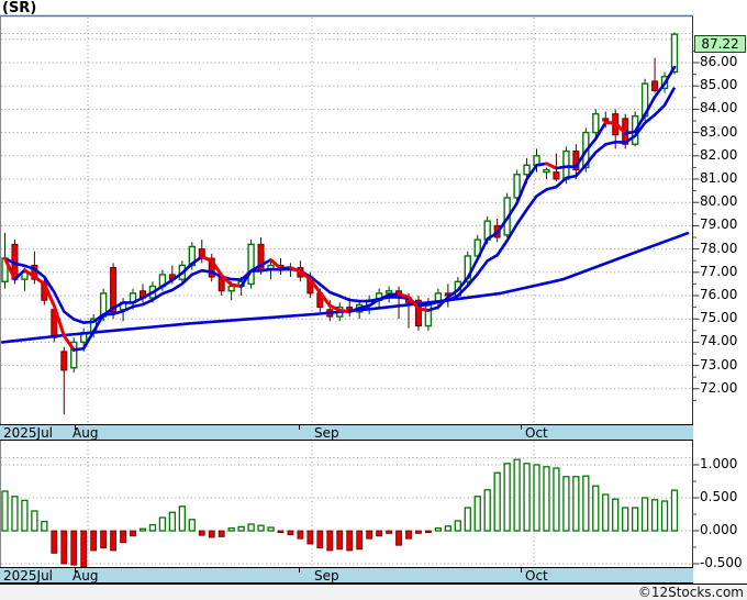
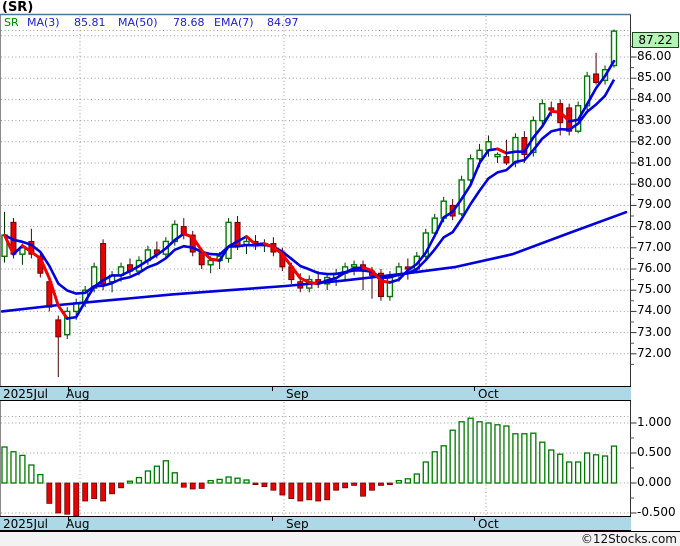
  (SR)
+ SR
+ MA(3)
+ 85.81
+ MA(50)
+ 78.68
+ EMA(7)
+ 84.97
  2025Jul
  Aug
  Sep
  Oct
  2025Jul
  Aug
  Sep
  Oct
  86.00
  85.00
  84.00
  83.00
  82.00
  81.00
  80.00
  79.00
  78.00
  77.00
  76.00
  75.00
  74.00
  73.00
  72.00
  1.000
  0.500
  0.000
  -0.500
  87.22
  ©12Stocks.com
